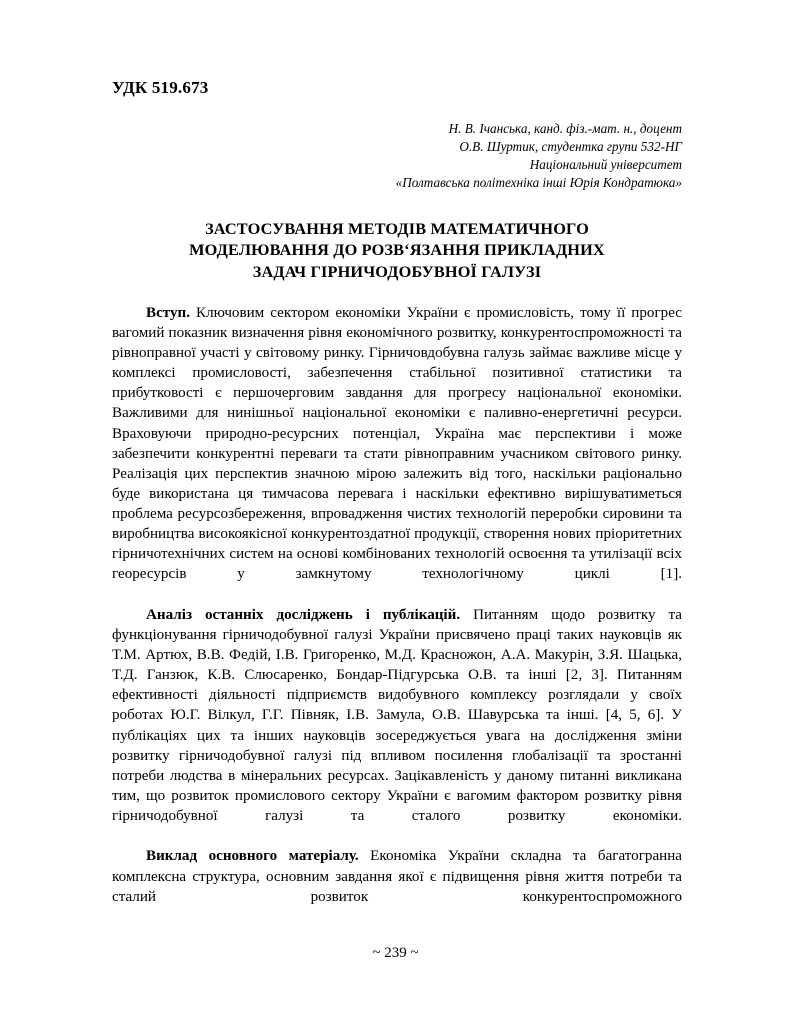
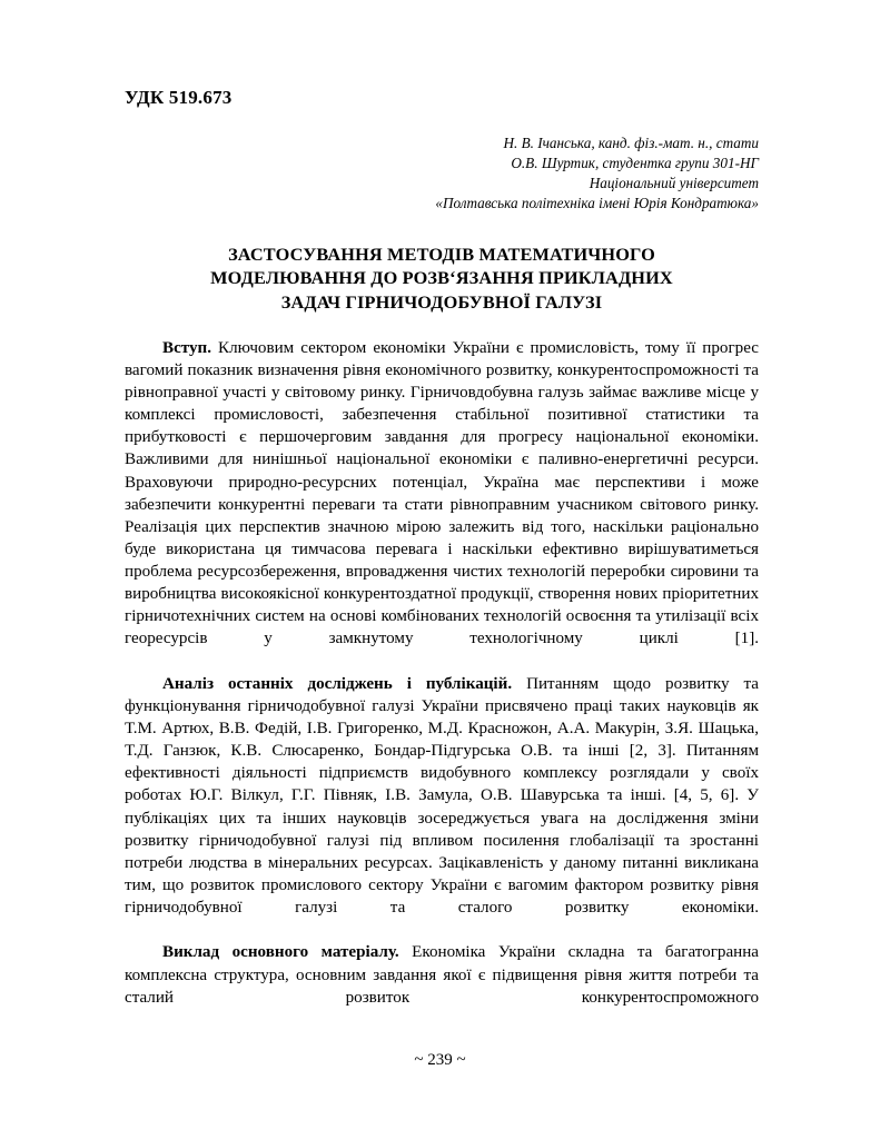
  УДК 519.673
- Н. В. Ічанська, канд. фіз.-мат. н., доцент
+ Н. В. Ічанська, канд. фіз.-мат. н., стати
- О.В. Шуртик, студентка групи 532-НГ
+ О.В. Шуртик, студентка групи 301-НГ
  Національний університет
- «Полтавська політехніка інші Юрія Кондратюка»
+ «Полтавська політехніка імені Юрія Кондратюка»
  ЗАСТОСУВАННЯ МЕТОДІВ МАТЕМАТИЧНОГО
  МОДЕЛЮВАННЯ ДО РОЗВ‘ЯЗАННЯ ПРИКЛАДНИХ
  ЗАДАЧ ГІРНИЧОДОБУВНОЇ ГАЛУЗІ
  Вступ. Ключовим сектором економіки України є промисловість, тому її прогрес вагомий показник визначення рівня економічного розвитку, конкурентоспроможності та рівноправної участі у світовому ринку. Гірничовдобувна галузь займає важливе місце у комплексі промисловості, забезпечення стабільної позитивної статистики та прибутковості є першочерговим завдання для прогресу національної економіки. Важливими для нинішньої національної економіки є паливно-енергетичні ресурси. Враховуючи природно-ресурсних потенціал, Україна має перспективи і може забезпечити конкурентні переваги та стати рівноправним учасником світового ринку. Реалізація цих перспектив значною мірою залежить від того, наскільки раціонально буде використана ця тимчасова перевага і наскільки ефективно вирішуватиметься проблема ресурсозбереження, впровадження чистих технологій переробки сировини та виробництва високоякісної конкурентоздатної продукції, створення нових пріоритетних гірничотехнічних систем на основі комбінованих технологій освоєння та утилізації всіх георесурсів у замкнутому технологічному циклі [1].
  Аналіз останніх досліджень і публікацій. Питанням щодо розвитку та функціонування гірничодобувної галузі України присвячено праці таких науковців як Т.М. Артюх, В.В. Федій, І.В. Григоренко, М.Д. Красножон, А.А. Макурін, З.Я. Шацька, Т.Д. Ганзюк, К.В. Слюсаренко, Бондар-Підгурська О.В. та інші [2, 3]. Питанням ефективності діяльності підприємств видобувного комплексу розглядали у своїх роботах Ю.Г. Вілкул, Г.Г. Півняк, І.В. Замула, О.В. Шавурська та інші. [4, 5, 6]. У публікаціях цих та інших науковців зосереджується увага на дослідження зміни розвитку гірничодобувної галузі під впливом посилення глобалізації та зростанні потреби людства в мінеральних ресурсах. Зацікавленість у даному питанні викликана тим, що розвиток промислового сектору України є вагомим фактором розвитку рівня гірничодобувної галузі та сталого розвитку економіки.
  Виклад основного матеріалу. Економіка України складна та багатогранна комплексна структура, основним завдання якої є підвищення рівня життя потреби та сталий розвиток конкурентоспроможного
  ~ 239 ~
